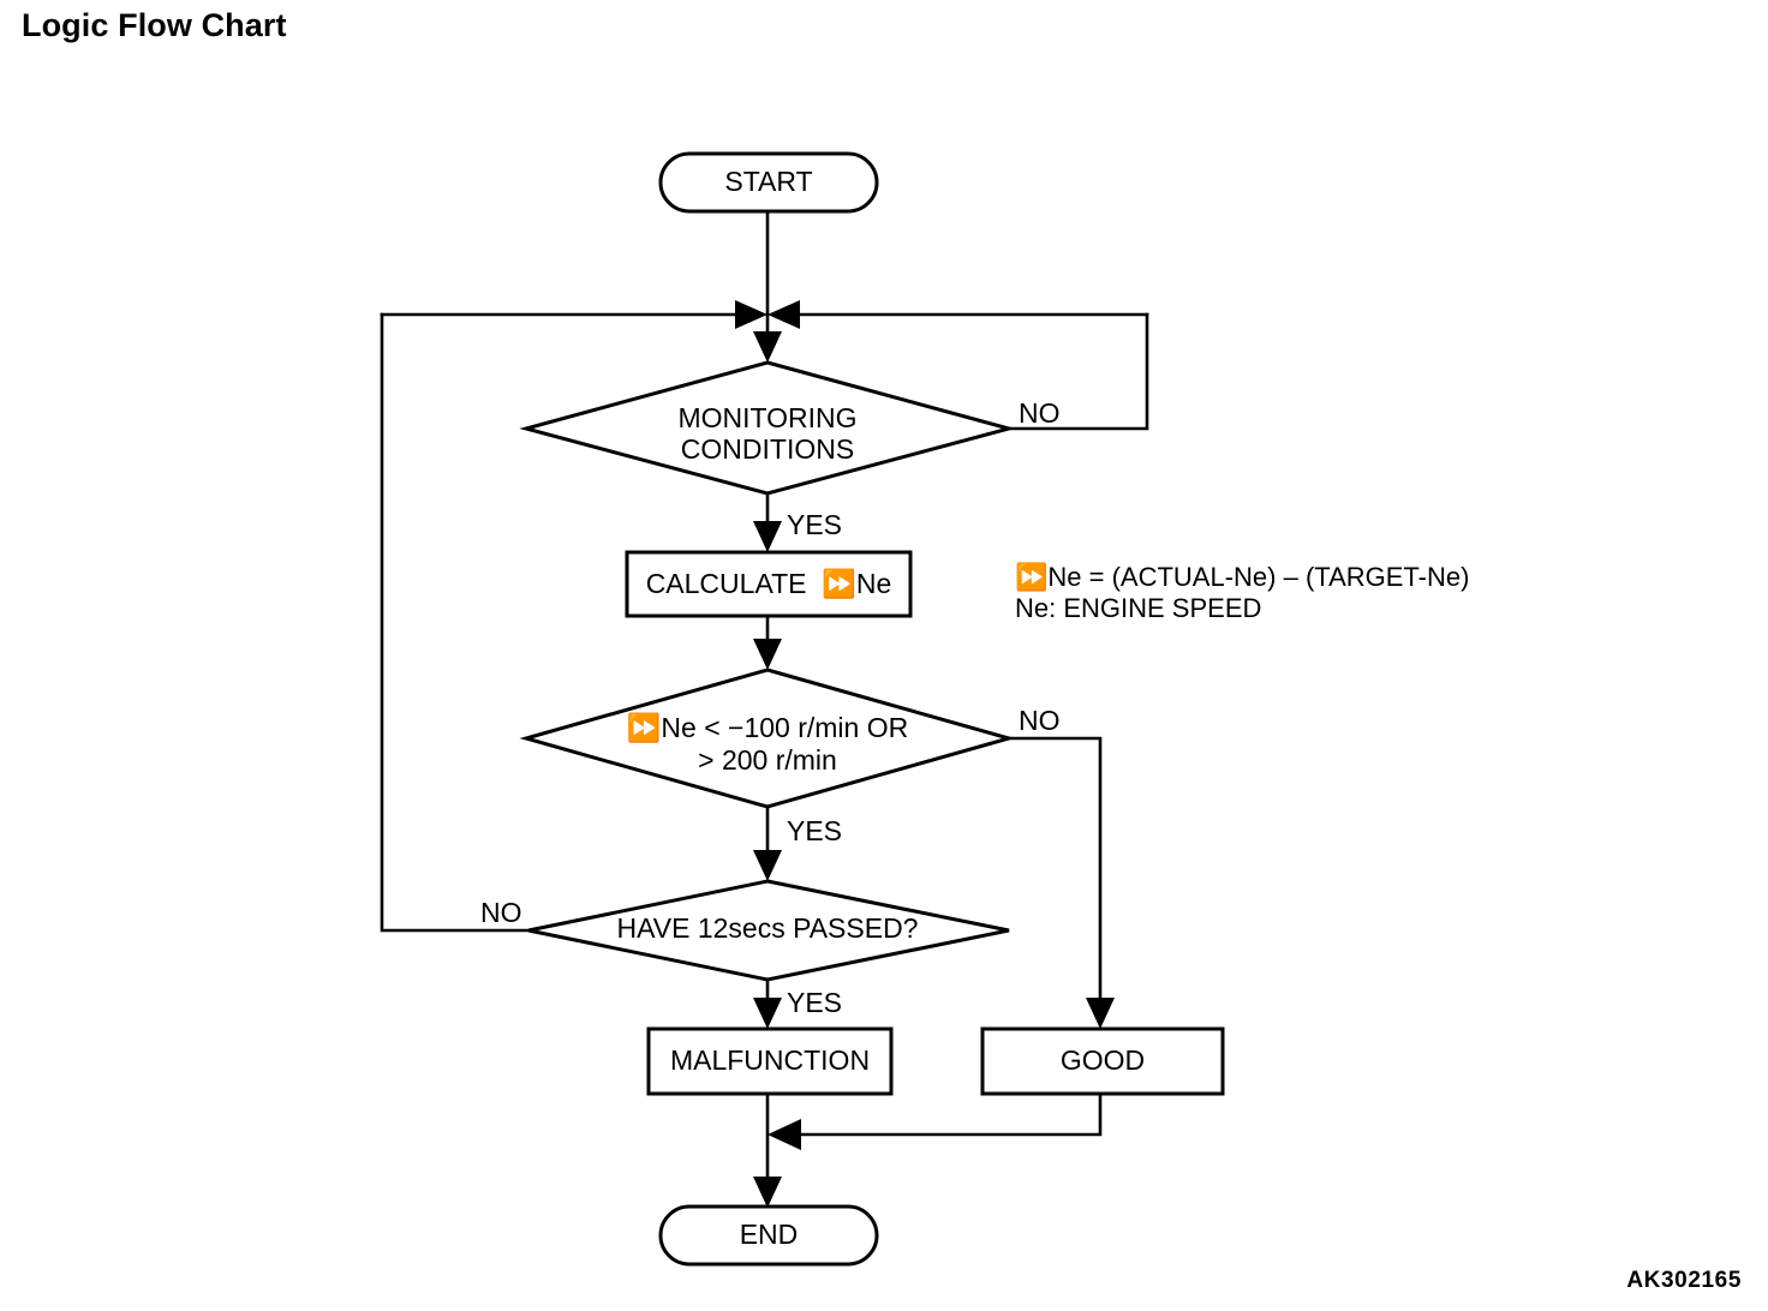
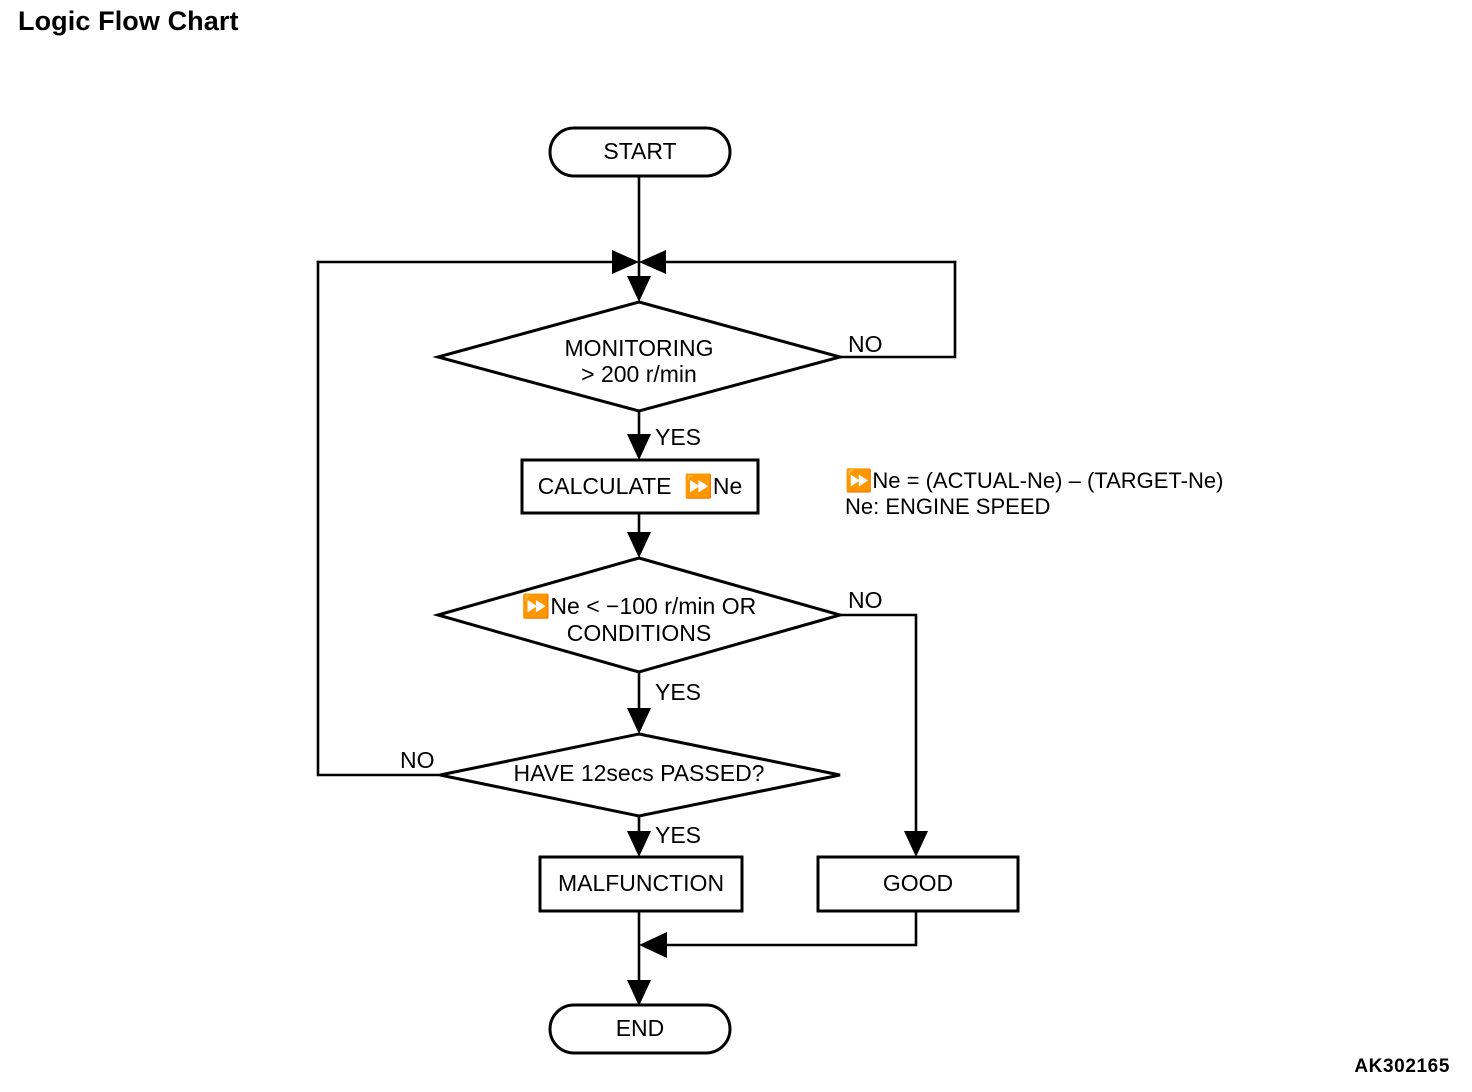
  Logic Flow Chart
  START
  MONITORING
- CONDITIONS
+ > 200 r/min
  NO
  YES
  CALCULATE ⏩Ne
  ⏩Ne = (ACTUAL-Ne) – (TARGET-Ne)
  Ne: ENGINE SPEED
  ⏩Ne < −100 r/min OR
- > 200 r/min
+ CONDITIONS
  NO
  YES
  HAVE 12secs PASSED?
  NO
  YES
  MALFUNCTION
  GOOD
  END
  AK302165
